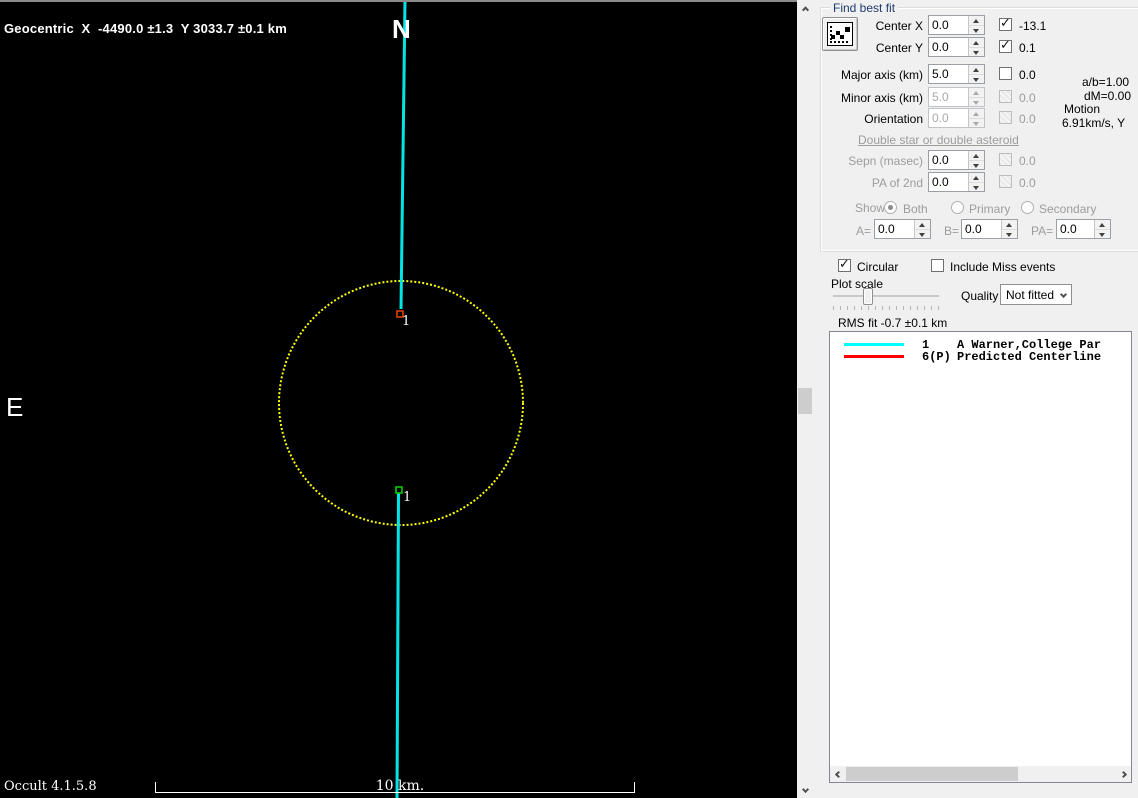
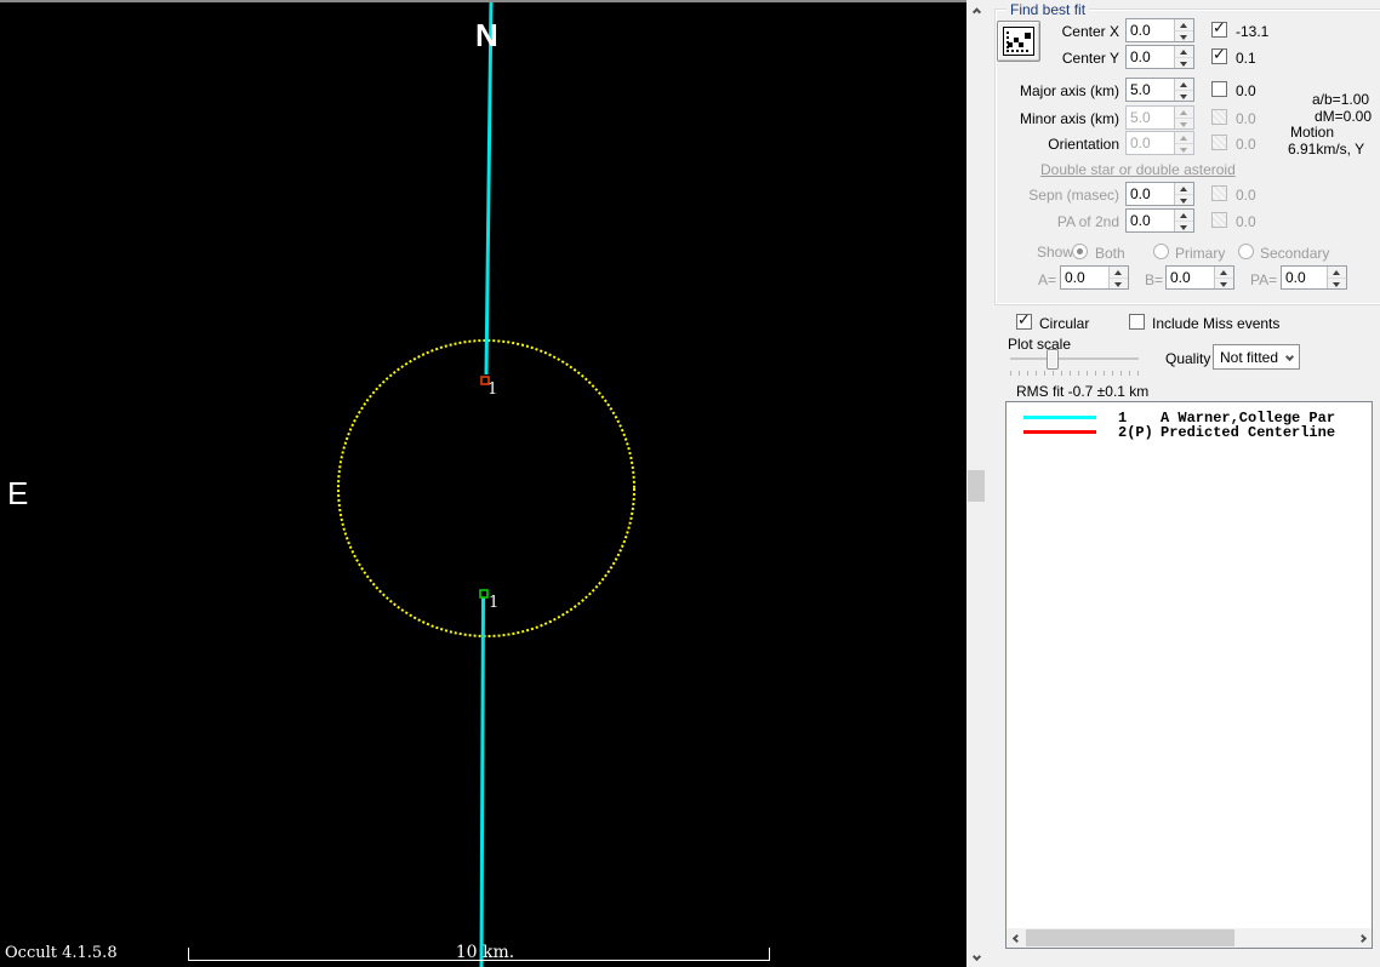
- Geocentric X -4490.0 ±1.3 Y 3033.7 ±0.1 km
  N
  E
  1
  1
  10 km.
  Occult 4.1.5.8
  Find best fit
  Center X
  0.0
  -13.1
  Center Y
  0.0
  0.1
  Major axis (km)
  5.0
  0.0
  Minor axis (km)
  5.0
  0.0
  Orientation
  0.0
  0.0
  a/b=1.00
  dM=0.00
  Motion
  6.91km/s, Y
  Double star or double asteroid
  Sepn (masec)
  0.0
  0.0
  PA of 2nd
  0.0
  0.0
  Show
  Both
  Primary
  Secondary
  A=
  0.0
  B=
  0.0
  PA=
  0.0
  Circular
  Include Miss events
  Plot scale
  Quality
  Not fitted
  RMS fit -0.7 ±0.1 km
  1
  A Warner,College Par
- 6(P)
+ 2(P)
  Predicted Centerline
